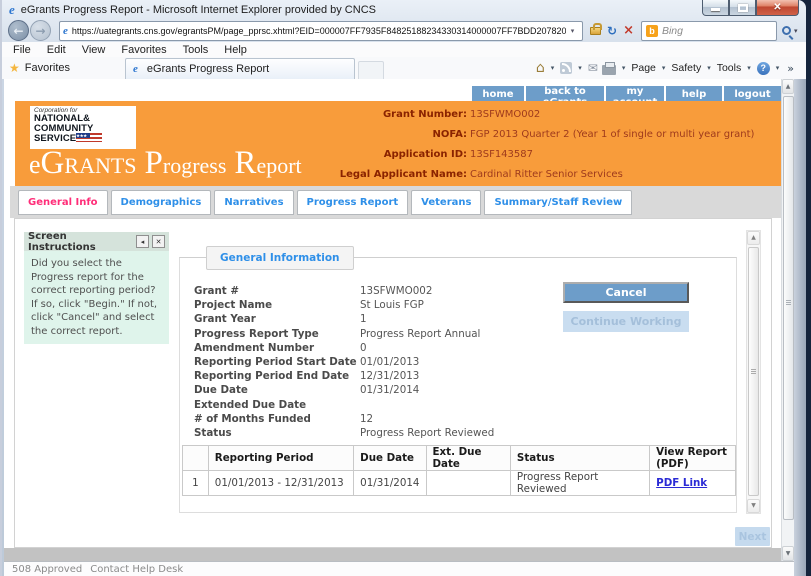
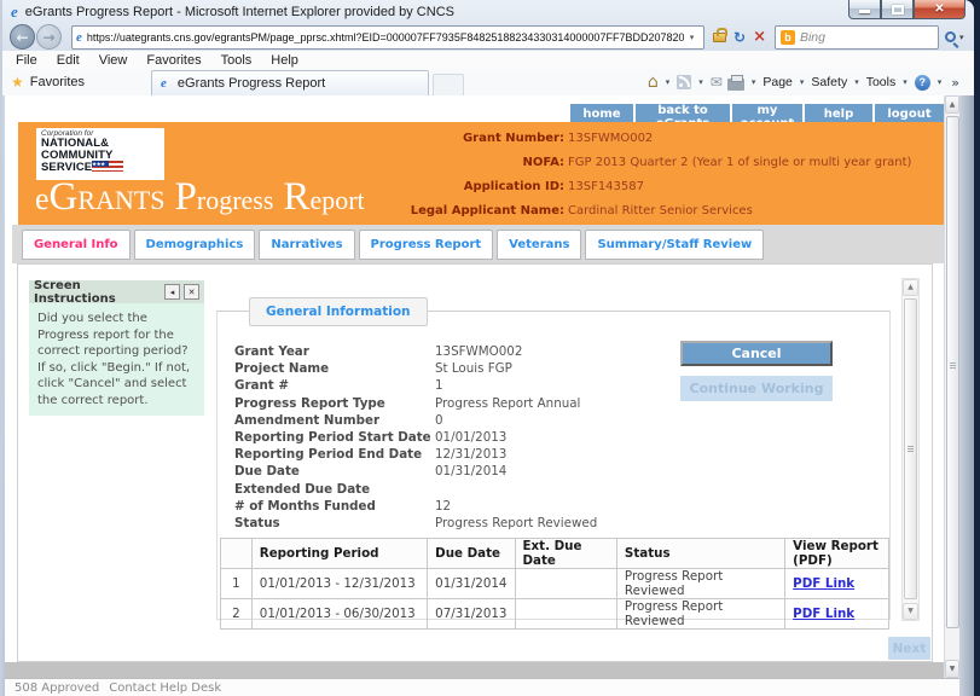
  e
  eGrants Progress Report - Microsoft Internet Explorer provided by CNCS
  ✕
  ←
  →
  e
  https://uategrants.cns.gov/egrantsPM/page_pprsc.xhtml?EID=000007FF7935F84825188234330314000007FF7BDD207820
  ▾
  ↻
  ×
  b
  Bing
  ▾
  File
  Edit
  View
  Favorites
  Tools
  Help
  ★
  Favorites
  e
  eGrants Progress Report
  ⌂
  ▾
  ▾
  ✉
  ▾
  Page
  ▾
  Safety
  ▾
  Tools
  ▾
  ?
  ▾
  »
  home
  help
  logout
  NATIONAL&
  COMMUNITY
  SERVICE
  eGRANTS Progress Report
  Grant Number:
  13SFWMO002
  NOFA:
  FGP 2013 Quarter 2 (Year 1 of single or multi year grant)
  Application ID:
  13SF143587
  Legal Applicant Name:
  Cardinal Ritter Senior Services
  General Info
  Demographics
  Narratives
  Progress Report
  Veterans
  Summary/Staff Review
  Screen Instructions
  ◂
  ✕
  Did you select the Progress report for the correct reporting period? If so, click "Begin." If not, click "Cancel" and select the correct report.
  General Information
- Grant #
+ Grant Year
  13SFWMO002
  Project Name
  St Louis FGP
- Grant Year
+ Grant #
  1
  Progress Report Type
  Progress Report Annual
  Amendment Number
  0
  Reporting Period Start Date
  01/01/2013
  Reporting Period End Date
  12/31/2013
  Due Date
  01/31/2014
  Extended Due Date
  # of Months Funded
  12
  Status
  Progress Report Reviewed
  Cancel
  Continue Working
  	Reporting Period	Due Date	Ext. Due Date	Status	View Report (PDF)
  1	01/01/2013 - 12/31/2013	01/31/2014		Progress Report Reviewed	PDF Link
+ 2	01/01/2013 - 06/30/2013	07/31/2013		Progress Report Reviewed	PDF Link
  Next
  508 Approved
  Contact Help Desk
